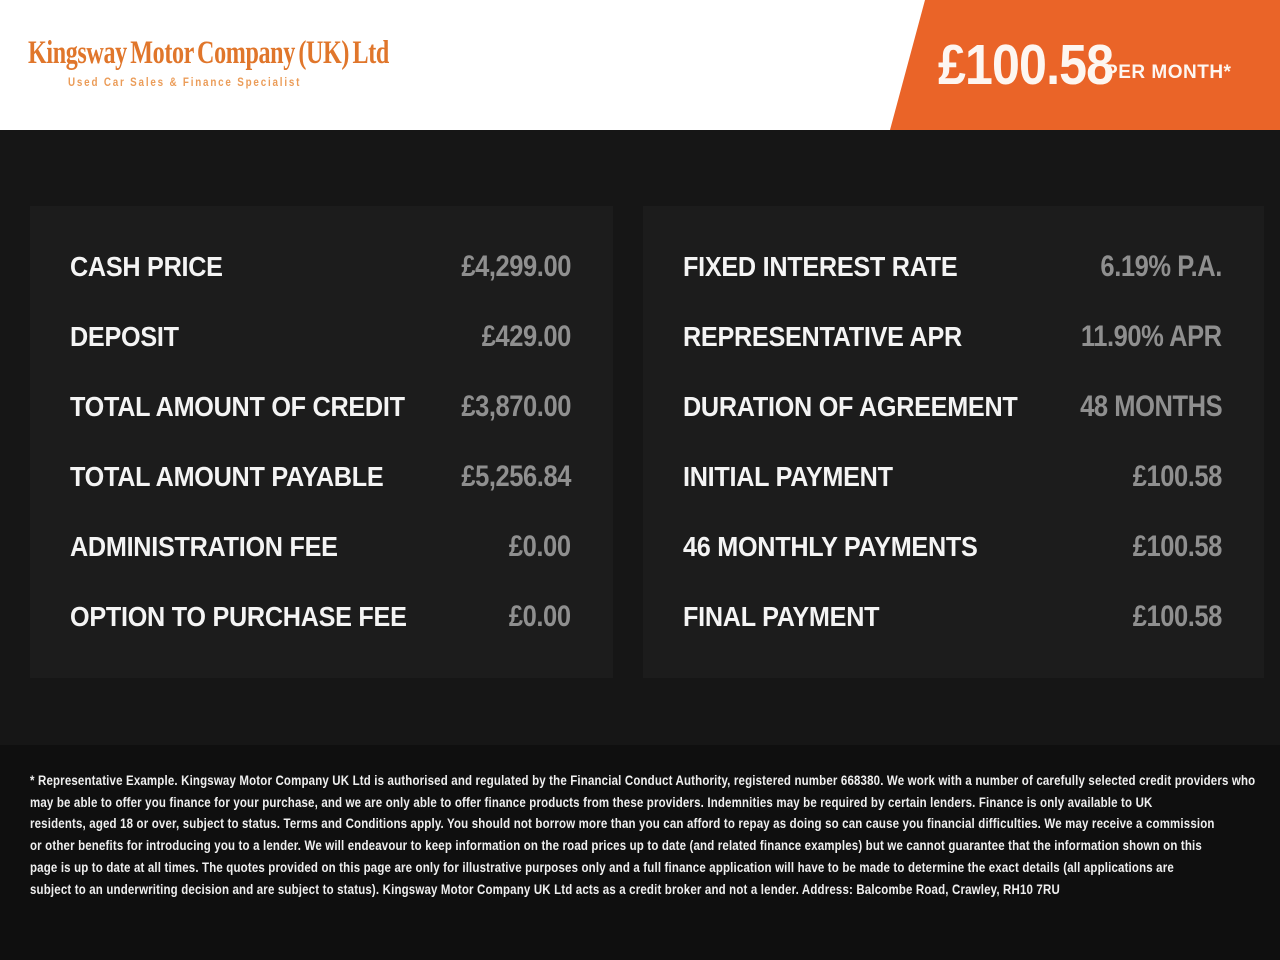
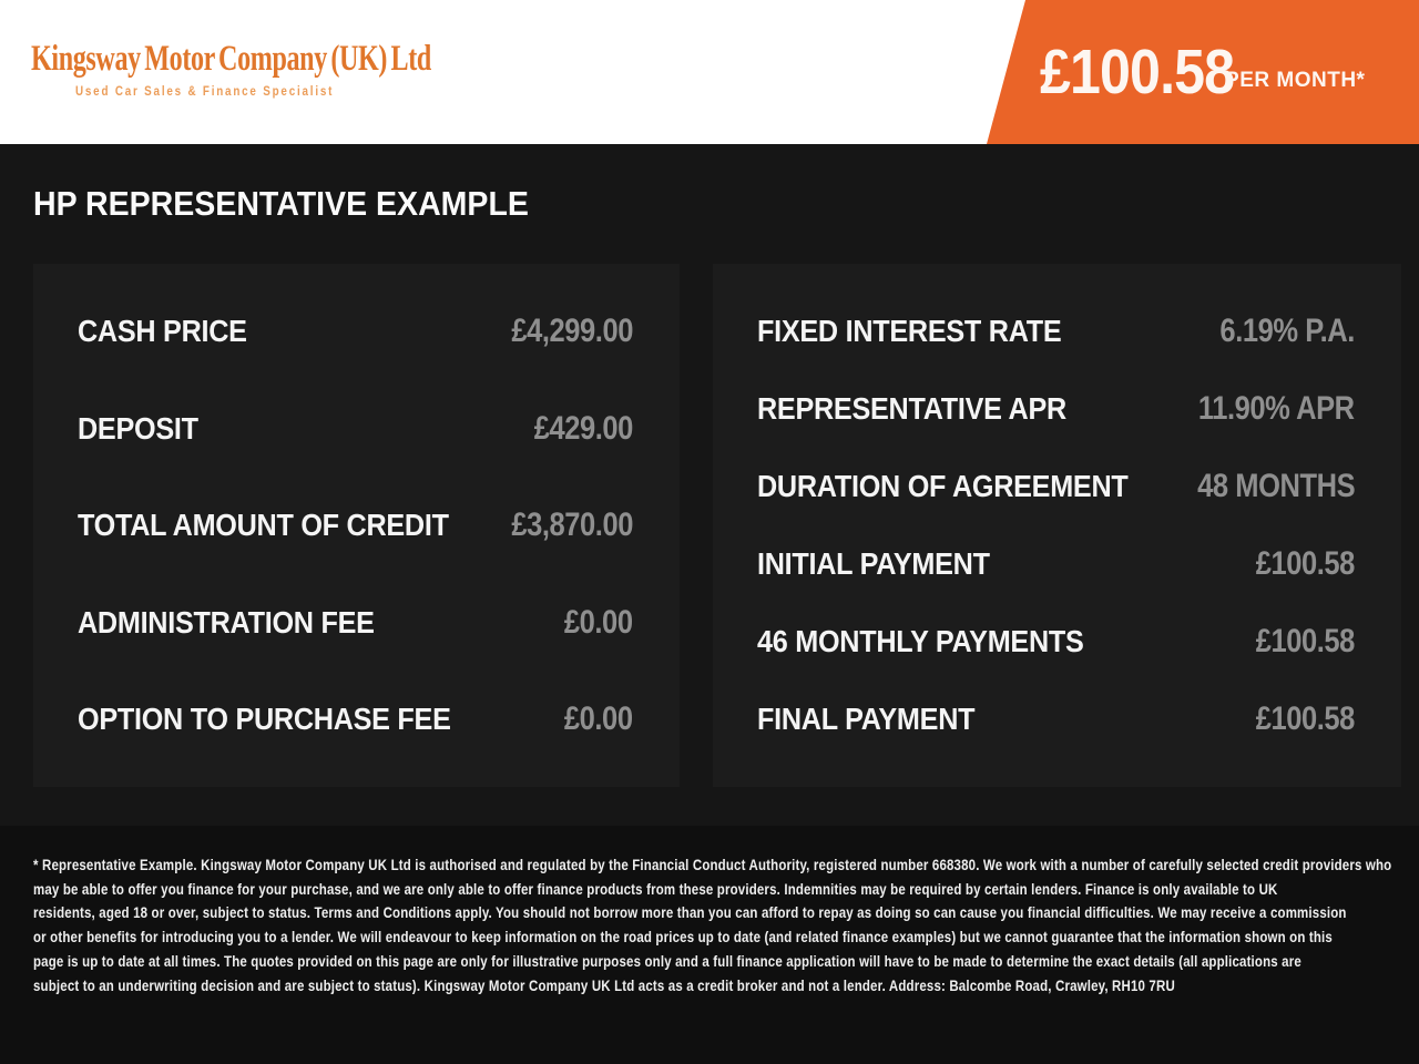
  Kingsway Motor Company (UK) Ltd
  Used Car Sales & Finance Specialist
  £100.58
  PER MONTH*
+ HP REPRESENTATIVE EXAMPLE
  CASH PRICE
  £4,299.00
  DEPOSIT
  £429.00
  TOTAL AMOUNT OF CREDIT
  £3,870.00
- TOTAL AMOUNT PAYABLE
- £5,256.84
  ADMINISTRATION FEE
  £0.00
  OPTION TO PURCHASE FEE
  £0.00
  FIXED INTEREST RATE
  6.19% P.A.
  REPRESENTATIVE APR
  11.90% APR
  DURATION OF AGREEMENT
  48 MONTHS
  INITIAL PAYMENT
  £100.58
  46 MONTHLY PAYMENTS
  £100.58
  FINAL PAYMENT
  £100.58
  * Representative Example. Kingsway Motor Company UK Ltd is authorised and regulated by the Financial Conduct Authority, registered number 668380. We work with a number of carefully selected credit providers who
  may be able to offer you finance for your purchase, and we are only able to offer finance products from these providers. Indemnities may be required by certain lenders. Finance is only available to UK
  residents, aged 18 or over, subject to status. Terms and Conditions apply. You should not borrow more than you can afford to repay as doing so can cause you financial difficulties. We may receive a commission
  or other benefits for introducing you to a lender. We will endeavour to keep information on the road prices up to date (and related finance examples) but we cannot guarantee that the information shown on this
  page is up to date at all times. The quotes provided on this page are only for illustrative purposes only and a full finance application will have to be made to determine the exact details (all applications are
  subject to an underwriting decision and are subject to status). Kingsway Motor Company UK Ltd acts as a credit broker and not a lender. Address: Balcombe Road, Crawley, RH10 7RU
